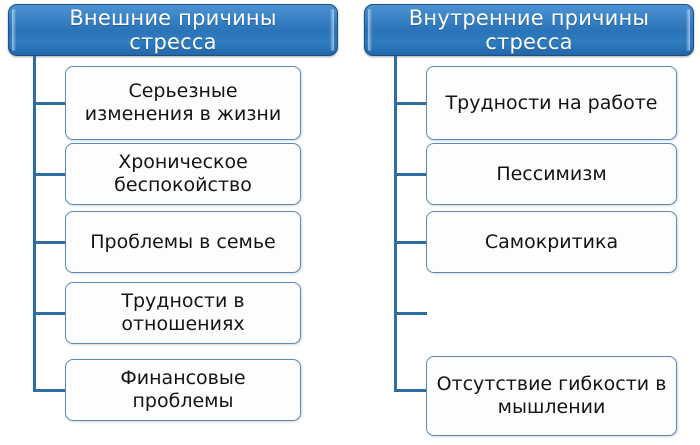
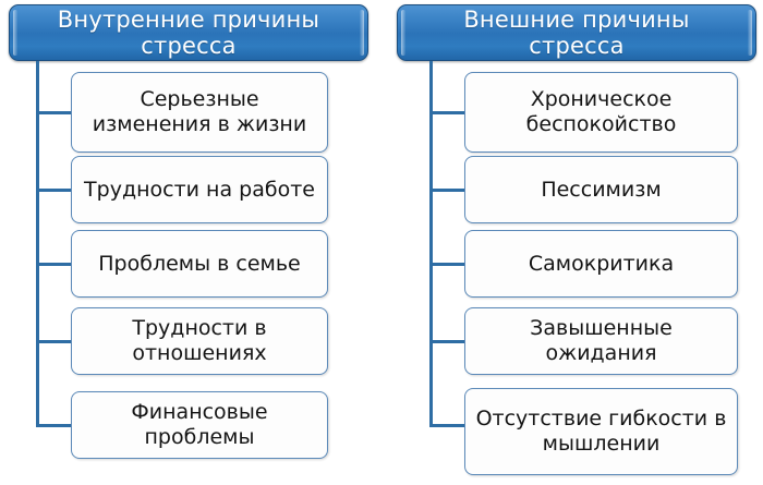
- Внешние причины стресса
+ Внутренние причины стресса
  Серьезные изменения в жизни
- Хроническое беспокойство
+ Трудности на работе
  Проблемы в семье
  Трудности в отношениях
  Финансовые проблемы
- Внутренние причины стресса
+ Внешние причины стресса
- Трудности на работе
+ Хроническое беспокойство
  Пессимизм
  Самокритика
+ Завышенные ожидания
  Отсутствие гибкости в мышлении
